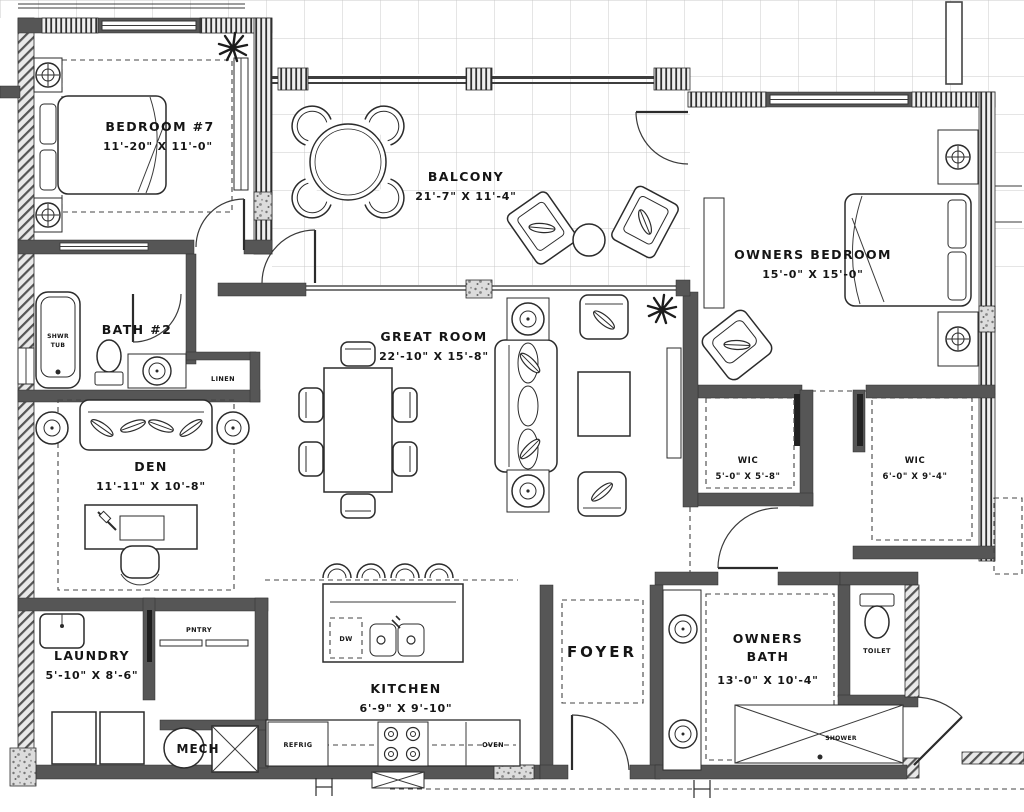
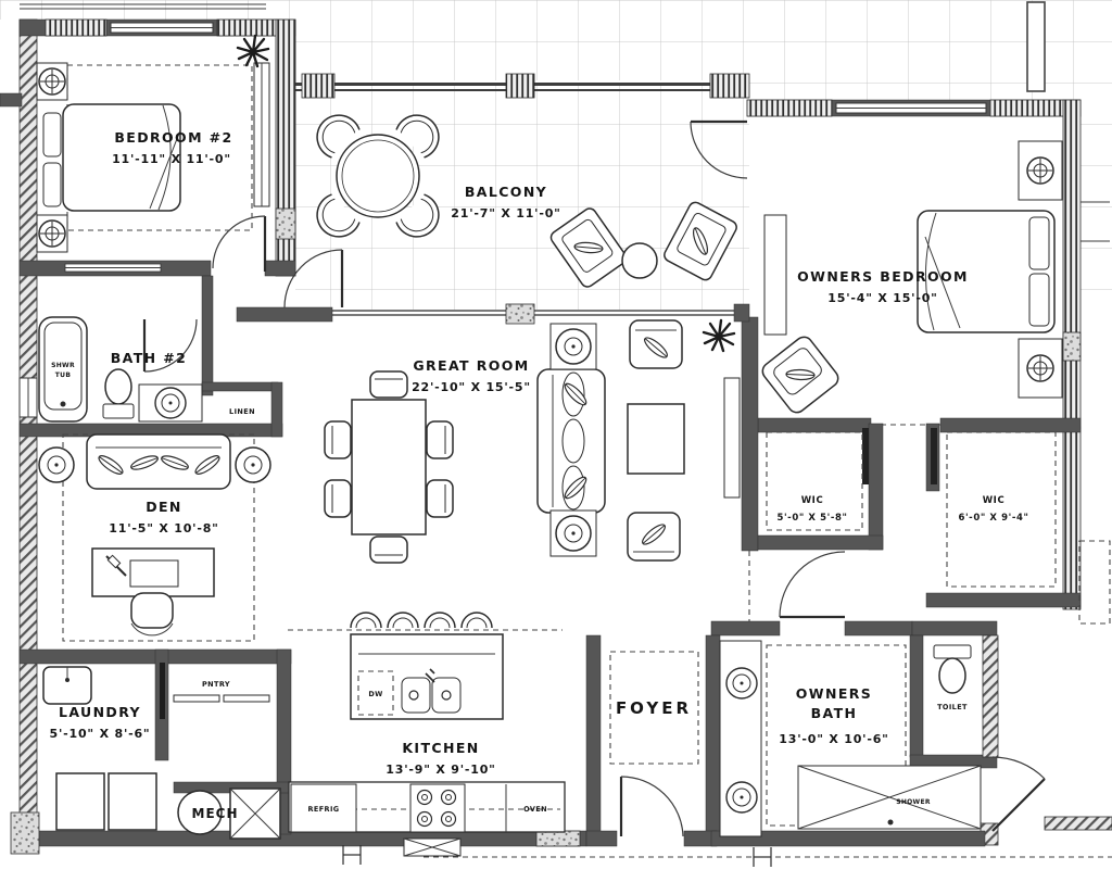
- BEDROOM #7
+ BEDROOM #2
- 11'-20" X 11'-0"
+ 11'-11" X 11'-0"
  BALCONY
- 21'-7" X 11'-4"
+ 21'-7" X 11'-0"
  OWNERS BEDROOM
- 15'-0" X 15'-0"
+ 15'-4" X 15'-0"
  BATH #2
  GREAT ROOM
- 22'-10" X 15'-8"
+ 22'-10" X 15'-5"
  DEN
- 11'-11" X 10'-8"
+ 11'-5" X 10'-8"
  WIC
  5'-0" X 5'-8"
  WIC
  6'-0" X 9'-4"
  LAUNDRY
  5'-10" X 8'-6"
  KITCHEN
- 6'-9" X 9'-10"
+ 13'-9" X 9'-10"
  FOYER
  OWNERS
  BATH
- 13'-0" X 10'-4"
+ 13'-0" X 10'-6"
  LINEN
  PNTRY
  MECH
  DW
  REFRIG
  OVEN
  TOILET
